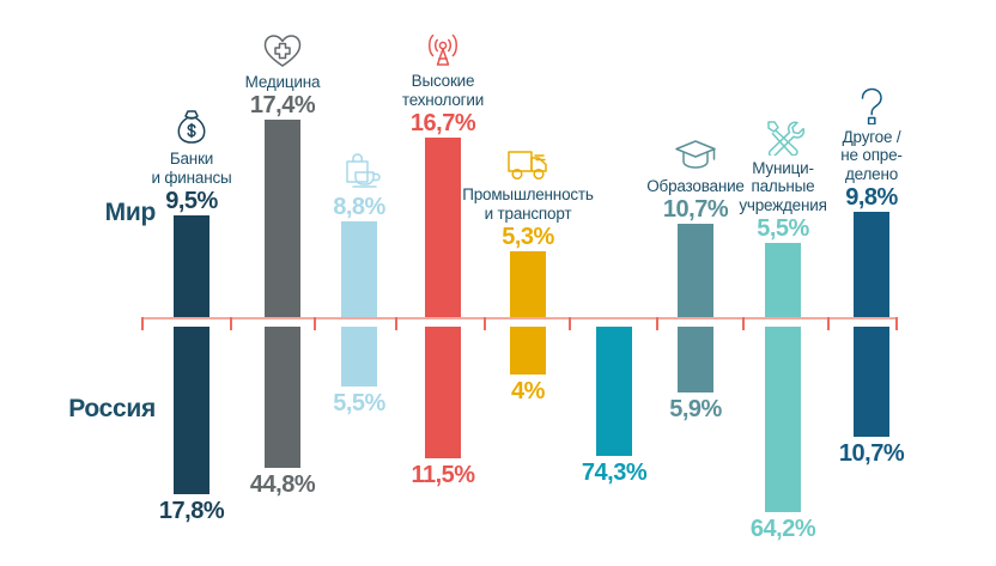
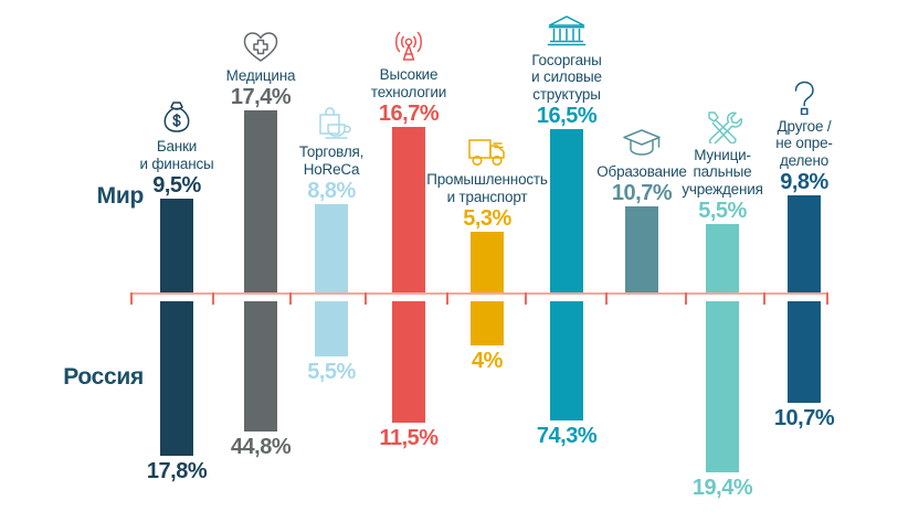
  Мир
  Россия
  Банки
  и финансы
  9,5%
  17,8%
  Медицина
  17,4%
  44,8%
+ Торговля,
+ HoReCa
  8,8%
  5,5%
  Высокие
  технологии
  16,7%
  11,5%
  Промышленность
  и транспорт
  5,3%
  4%
+ Госорганы
+ и силовые
+ структуры
+ 16,5%
  74,3%
  Образование
  10,7%
- 5,9%
  Муници-
  пальные
  учреждения
  5,5%
- 64,2%
+ 19,4%
  Другое /
  не опре-
  делено
  9,8%
  10,7%
